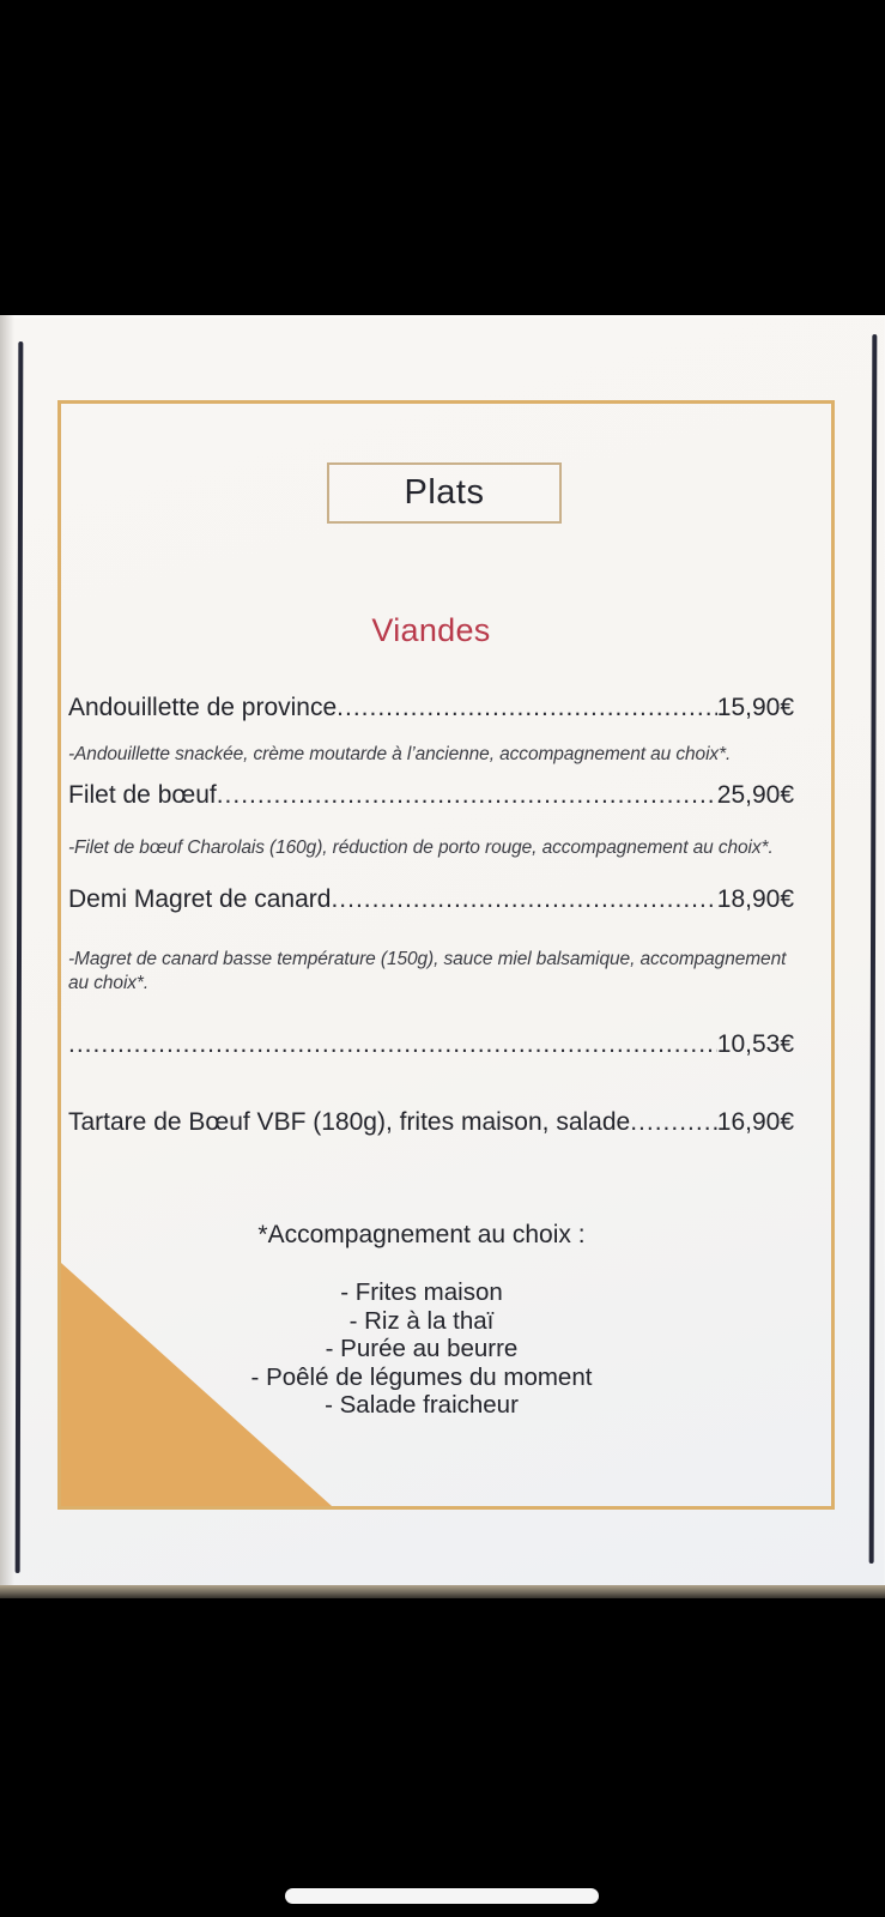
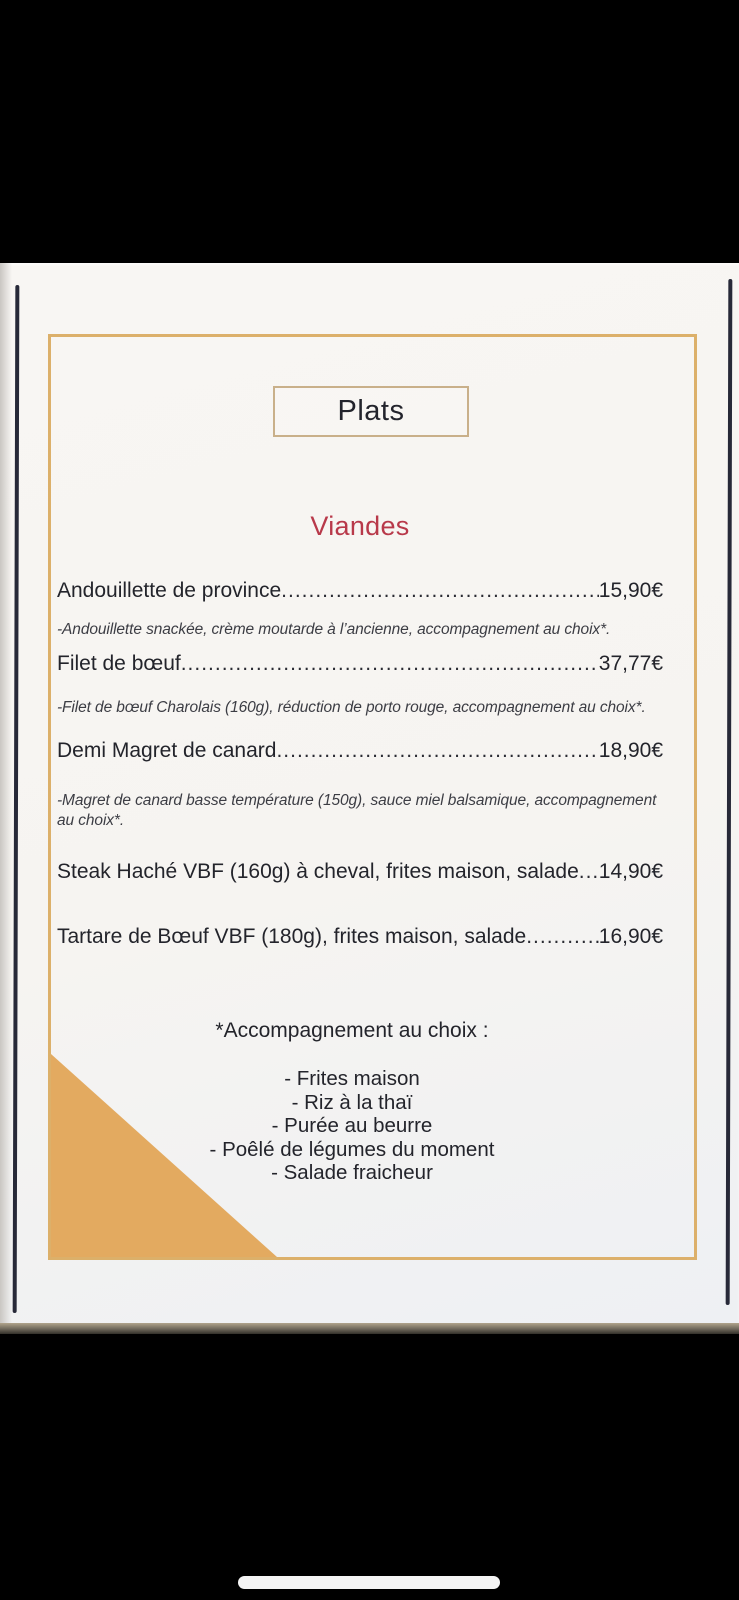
  Plats
  Viandes
  Andouillette de province
  15,90€
  -Andouillette snackée, crème moutarde à l’ancienne, accompagnement au choix*.
  Filet de bœuf
- 25,90€
+ 37,77€
  -Filet de bœuf Charolais (160g), réduction de porto rouge, accompagnement au choix*.
  Demi Magret de canard
  18,90€
  -Magret de canard basse température (150g), sauce miel balsamique, accompagnement au choix*.
+ Steak Haché VBF (160g) à cheval, frites maison, salade
- 10,53€
+ 14,90€
  Tartare de Bœuf VBF (180g), frites maison, salade
  16,90€
  *Accompagnement au choix :
  - Frites maison
  - Riz à la thaï
  - Purée au beurre
  - Poêlé de légumes du moment
  - Salade fraicheur
